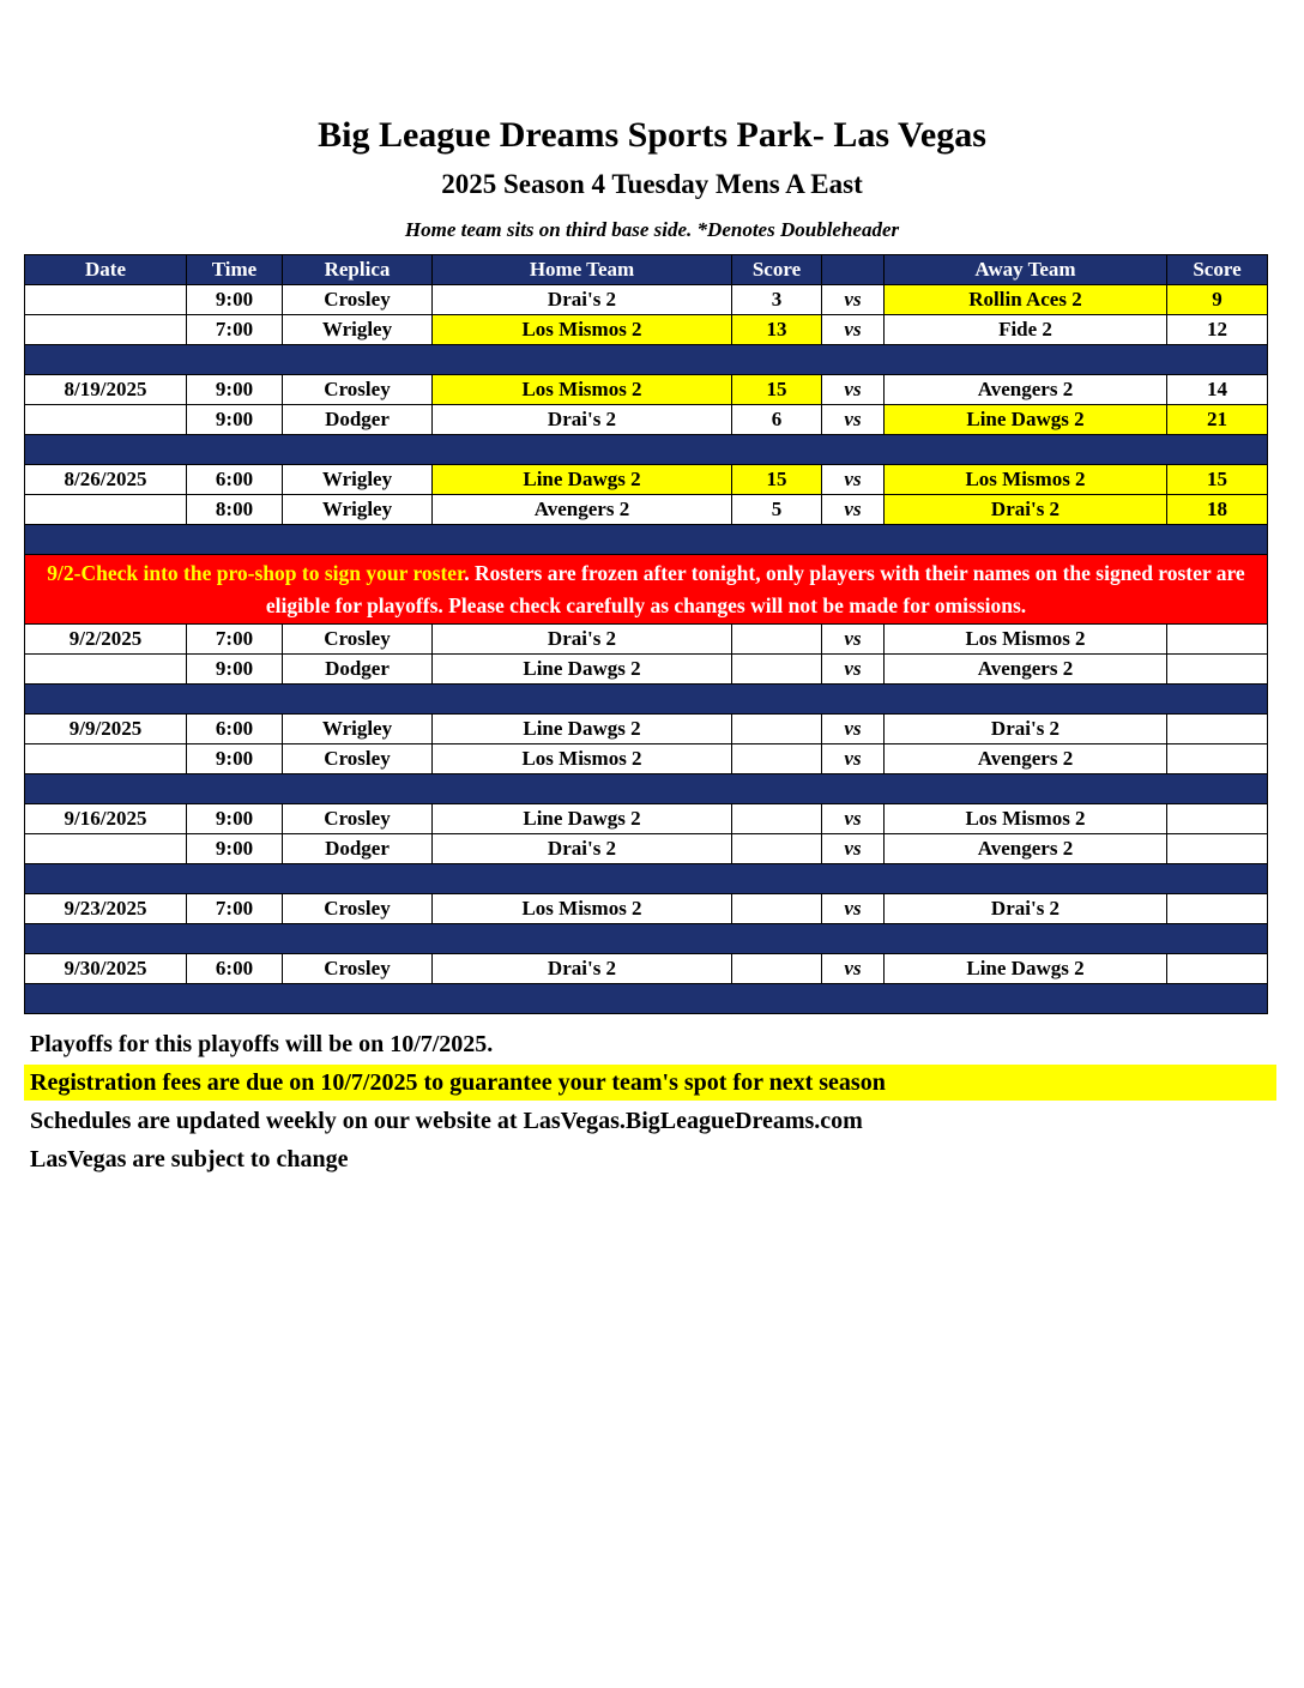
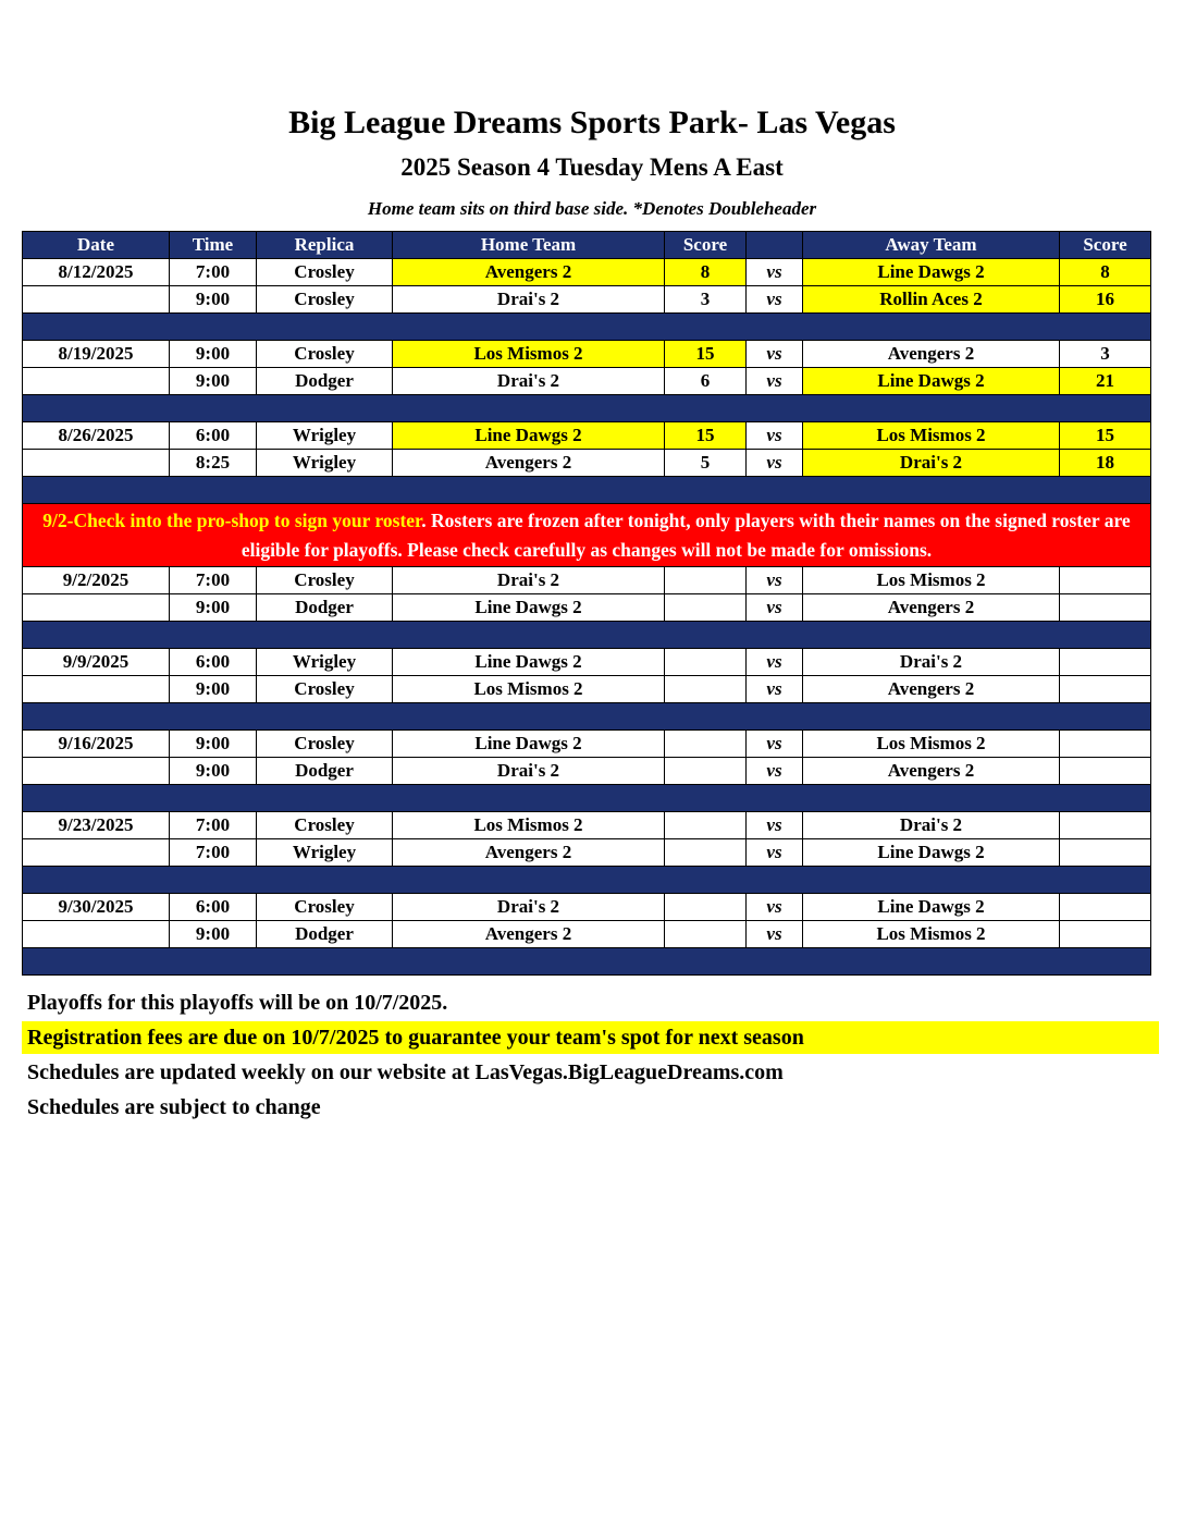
  Big League Dreams Sports Park- Las Vegas
  2025 Season 4 Tuesday Mens A East
  Home team sits on third base side. *Denotes Doubleheader
  Date	Time	Replica	Home Team	Score		Away Team	Score
+ 8/12/2025	7:00	Crosley	Avengers 2	8	vs	Line Dawgs 2	8
- 	9:00	Crosley	Drai's 2	3	vs	Rollin Aces 2	9
+ 	9:00	Crosley	Drai's 2	3	vs	Rollin Aces 2	16
- 	7:00	Wrigley	Los Mismos 2	13	vs	Fide 2	12
- 8/19/2025	9:00	Crosley	Los Mismos 2	15	vs	Avengers 2	14
+ 8/19/2025	9:00	Crosley	Los Mismos 2	15	vs	Avengers 2	3
  	9:00	Dodger	Drai's 2	6	vs	Line Dawgs 2	21
  8/26/2025	6:00	Wrigley	Line Dawgs 2	15	vs	Los Mismos 2	15
- 	8:00	Wrigley	Avengers 2	5	vs	Drai's 2	18
+ 	8:25	Wrigley	Avengers 2	5	vs	Drai's 2	18
  9/2-Check into the pro-shop to sign your roster. Rosters are frozen after tonight, only players with their names on the signed roster are eligible for playoffs. Please check carefully as changes will not be made for omissions.
  9/2/2025	7:00	Crosley	Drai's 2		vs	Los Mismos 2
  	9:00	Dodger	Line Dawgs 2		vs	Avengers 2
  9/9/2025	6:00	Wrigley	Line Dawgs 2		vs	Drai's 2
  	9:00	Crosley	Los Mismos 2		vs	Avengers 2
  9/16/2025	9:00	Crosley	Line Dawgs 2		vs	Los Mismos 2
  	9:00	Dodger	Drai's 2		vs	Avengers 2
  9/23/2025	7:00	Crosley	Los Mismos 2		vs	Drai's 2
+ 	7:00	Wrigley	Avengers 2		vs	Line Dawgs 2
  9/30/2025	6:00	Crosley	Drai's 2		vs	Line Dawgs 2
+ 	9:00	Dodger	Avengers 2		vs	Los Mismos 2
  Playoffs for this playoffs will be on 10/7/2025.
  Registration fees are due on 10/7/2025 to guarantee your team's spot for next season
  Schedules are updated weekly on our website at LasVegas.BigLeagueDreams.com
- LasVegas are subject to change
+ Schedules are subject to change
